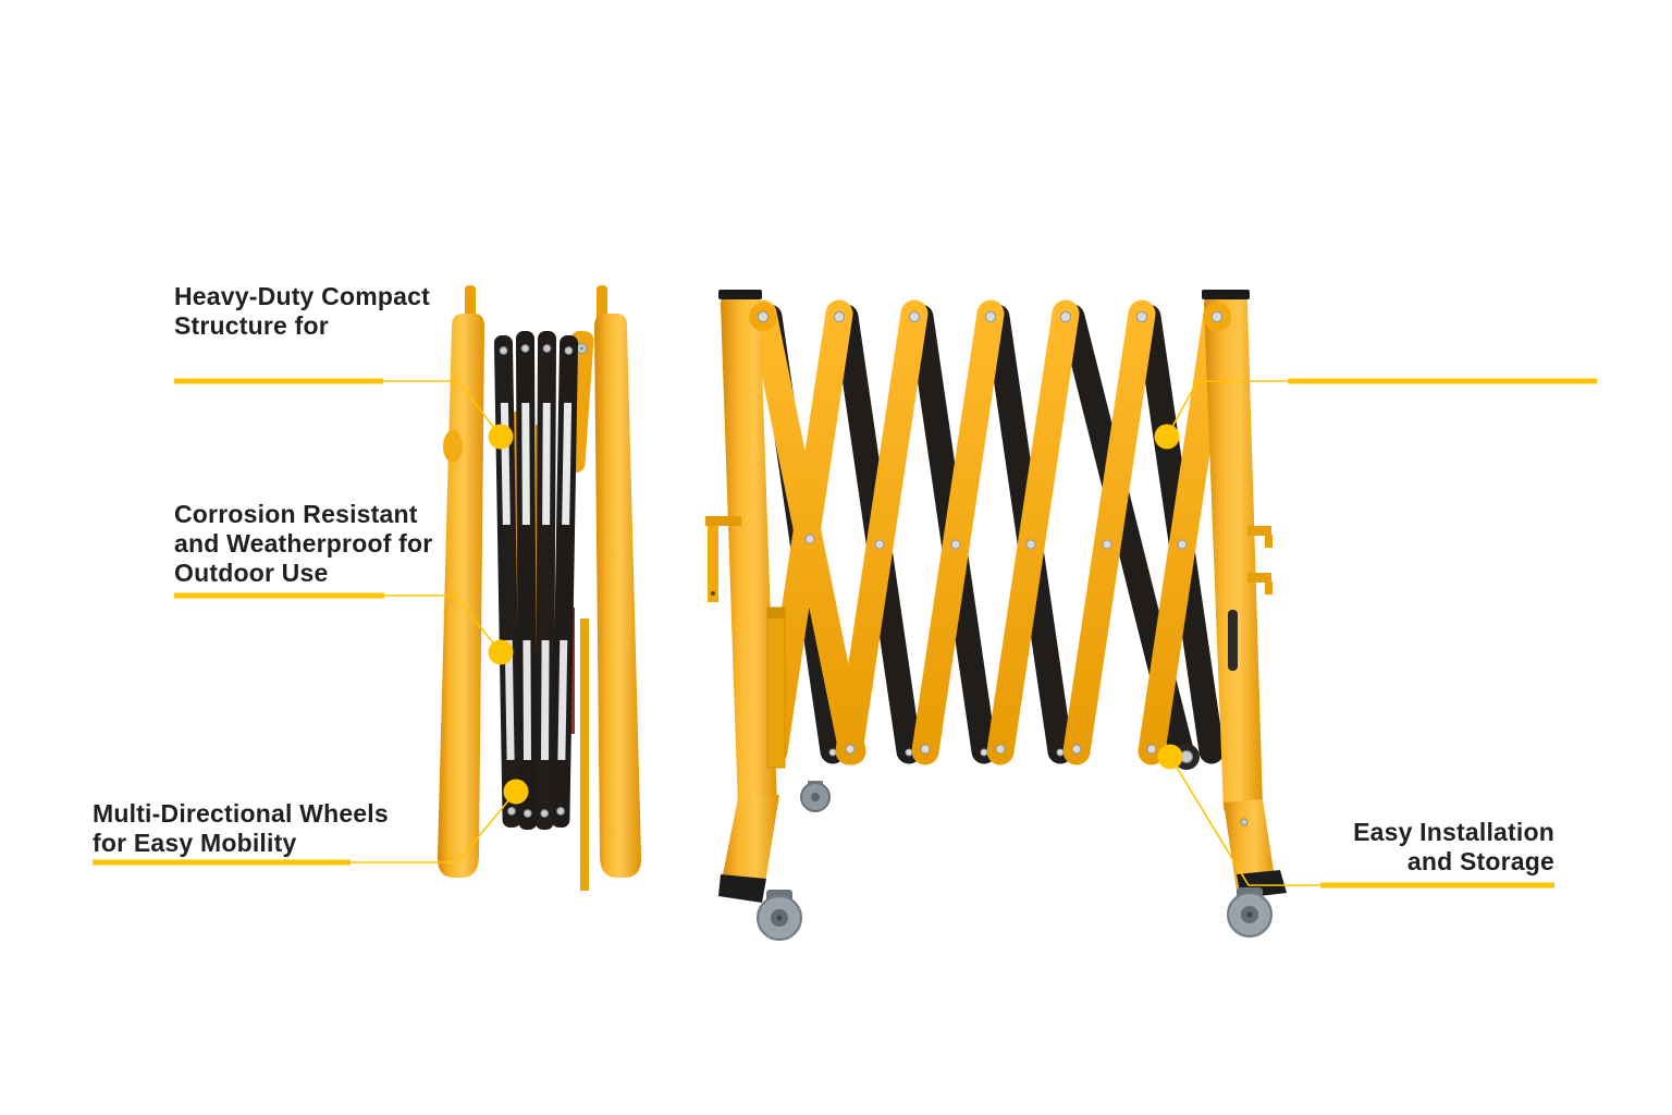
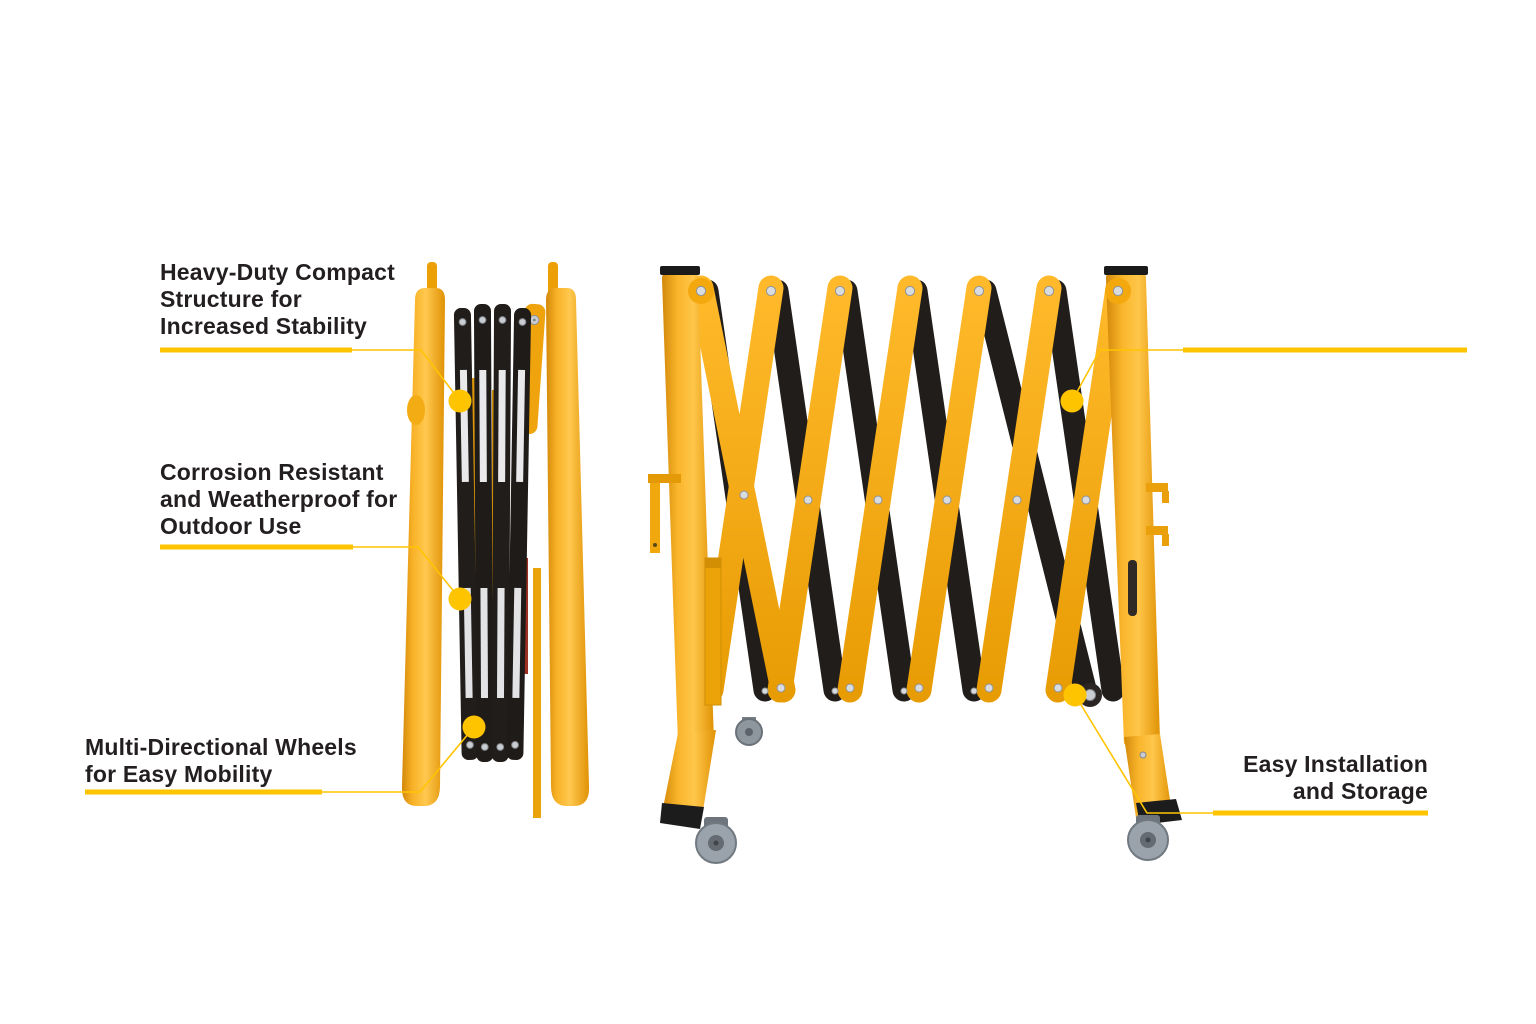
  Heavy-Duty Compact
  Structure for
+ Increased Stability
  Corrosion Resistant
  and Weatherproof for
  Outdoor Use
  Multi-Directional Wheels
  for Easy Mobility
  Easy Installation
  and Storage
